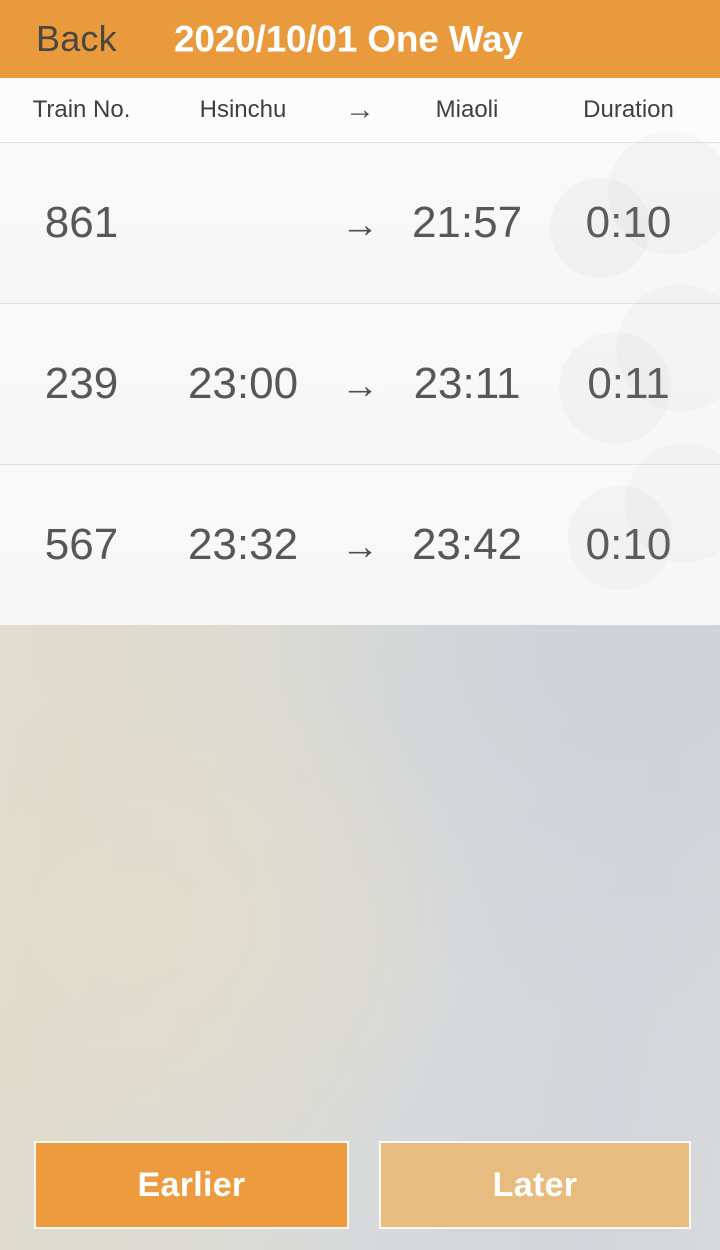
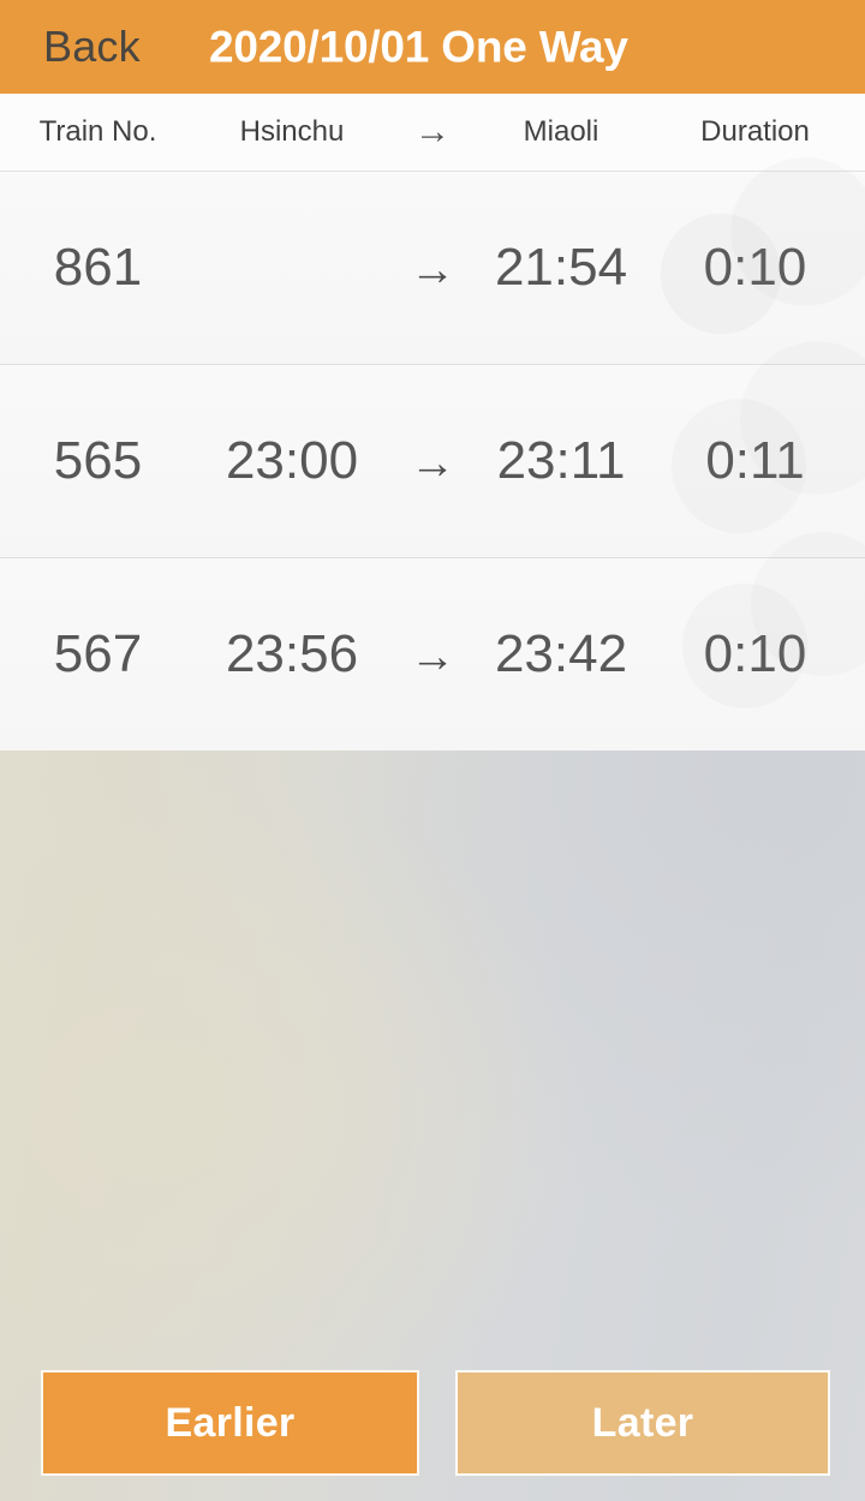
  Back
  2020/10/01 One Way
  Train No.
  Hsinchu
  →
  Miaoli
  Duration
  861
  →
- 21:57
+ 21:54
- 239
+ 565
  23:00
  →
  23:11
  567
- 23:32
+ 23:56
  →
  23:42
  Earlier
  Later
